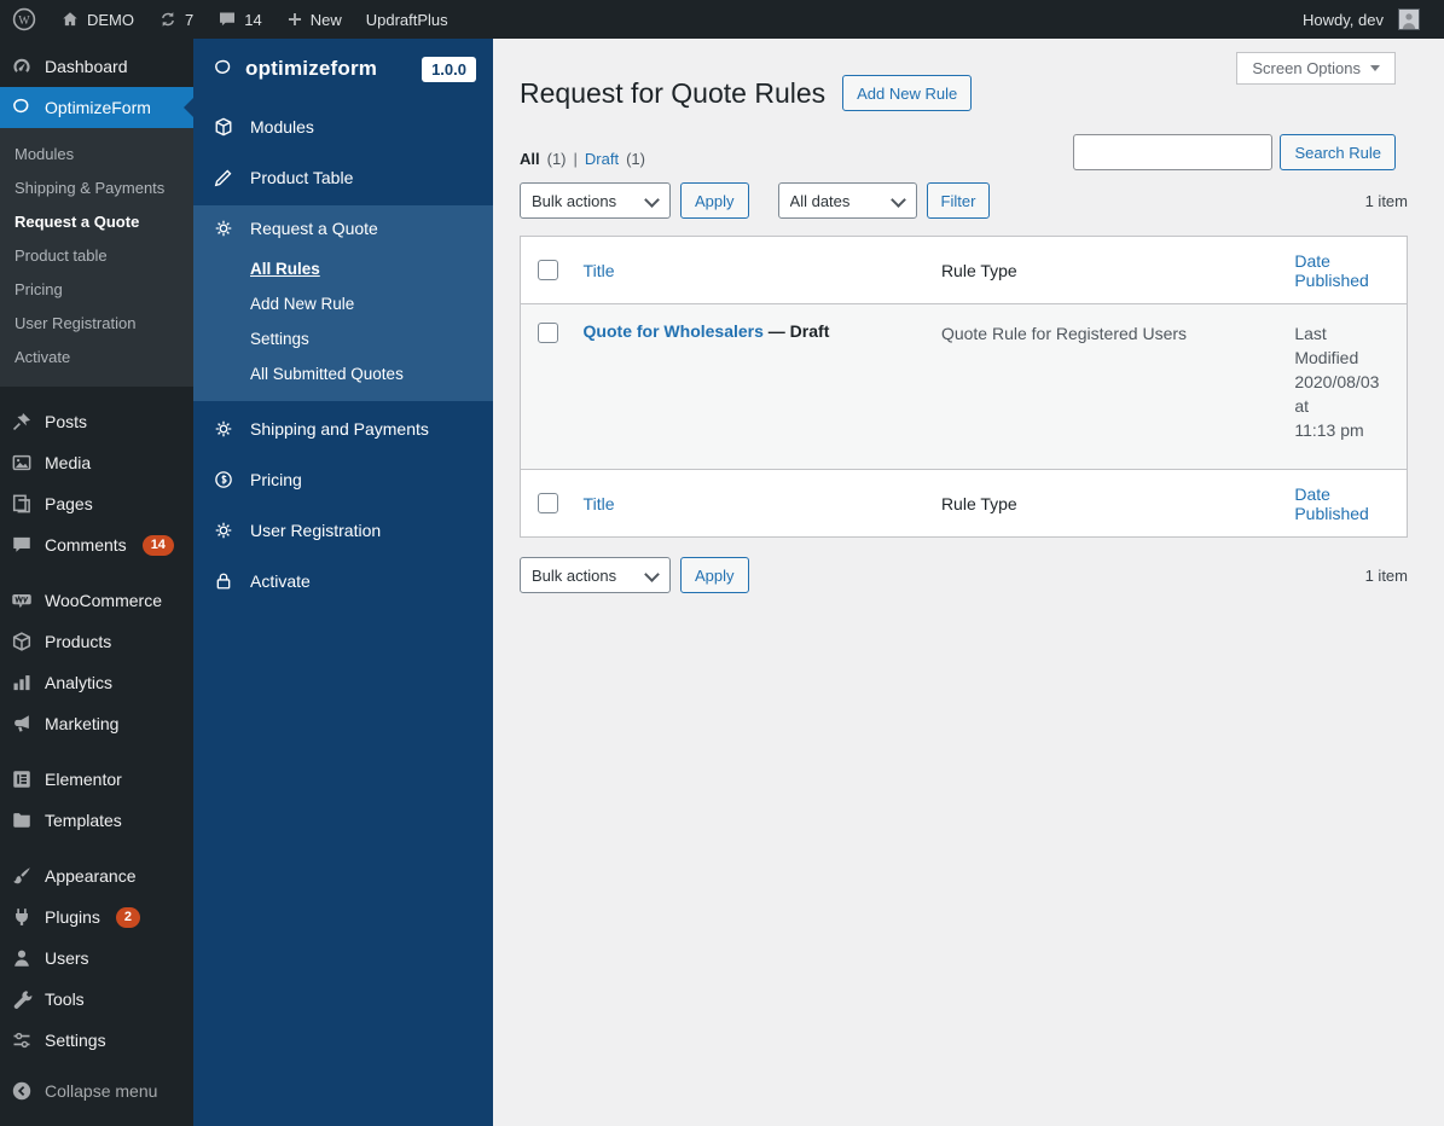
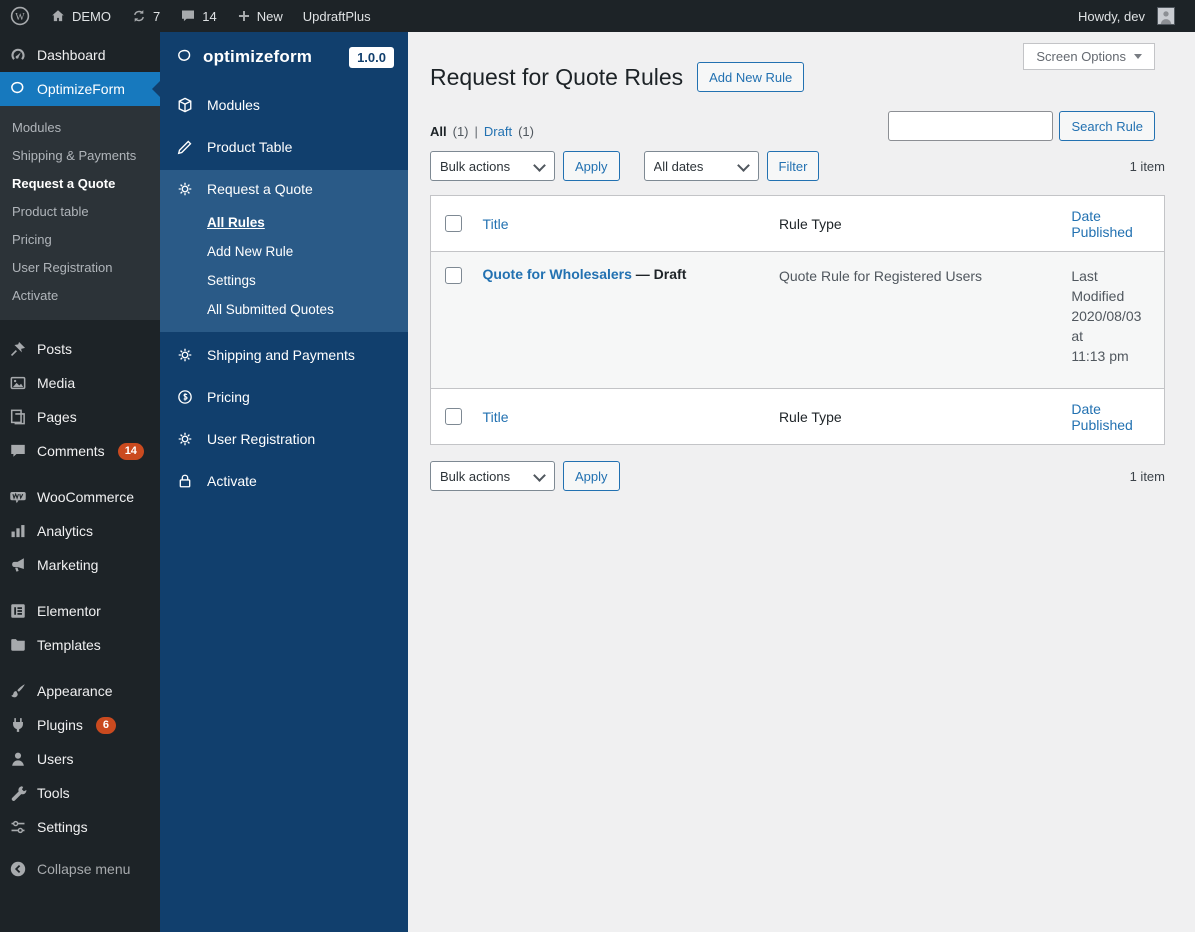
  W
  DEMO
  7
  14
  New
  UpdraftPlus
  Howdy, dev
  Dashboard
  OptimizeForm
  Modules
  Shipping & Payments
  Request a Quote
  Product table
  Pricing
  User Registration
  Activate
  Posts
  Media
  Pages
  Comments
  14
  WooCommerce
- Products
  Analytics
  Marketing
  Elementor
  Templates
  Appearance
  Plugins
- 2
+ 6
  Users
  Tools
  Settings
  Collapse menu
  optimizeform
  1.0.0
  Modules
  Product Table
  Request a Quote
  All Rules
  Add New Rule
  Settings
  All Submitted Quotes
  Shipping and Payments
  Pricing
  User Registration
  Activate
  Screen Options
  Request for Quote Rules
  Add New Rule
  Search Rule
  All
  (1)
  |
  Draft
  (1)
  Bulk actions
  Apply
  All dates
  Filter
  1 item
  	Title	Rule Type	Date Published
  	Quote for Wholesalers — Draft	Quote Rule for Registered Users	Last Modified 2020/08/03 at 11:13 pm
  	Title	Rule Type	Date Published
  Bulk actions
  Apply
  1 item
